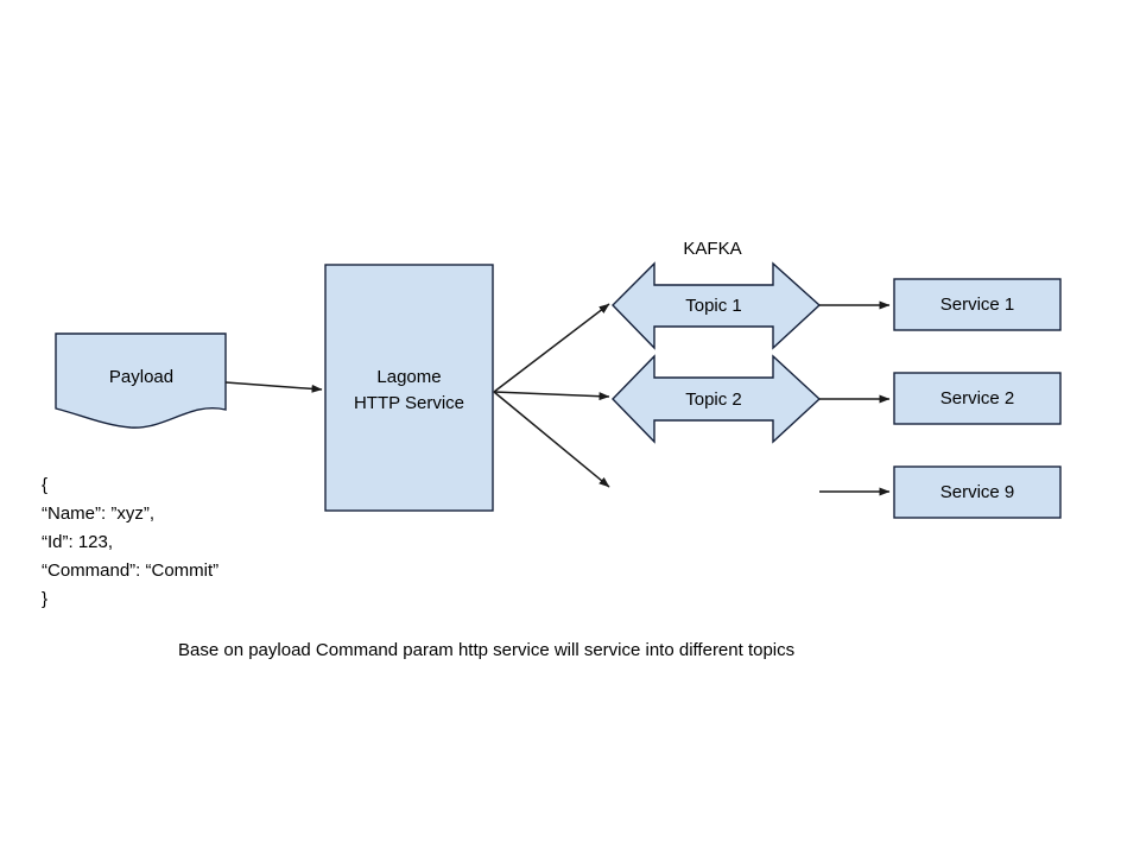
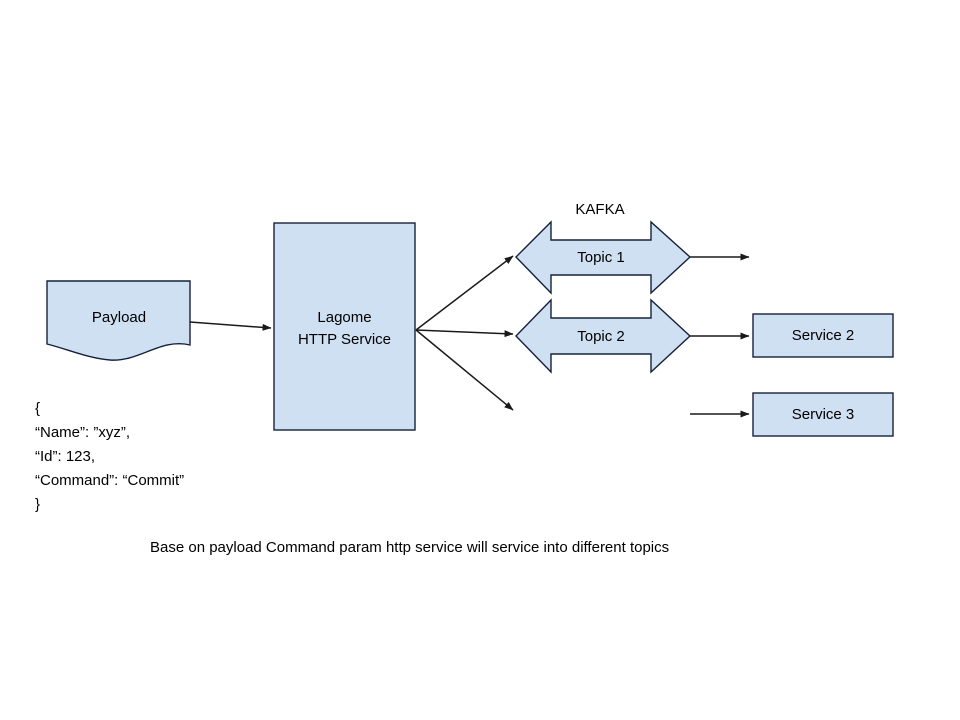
  Payload
  Lagome
  HTTP Service
  KAFKA
  Topic 1
  Topic 2
- Service 1
  Service 2
- Service 9
+ Service 3
  {
  “Name”: ”xyz”,
  “Id”: 123,
  “Command”: “Commit”
  }
  Base on payload Command param http service will service into different topics
